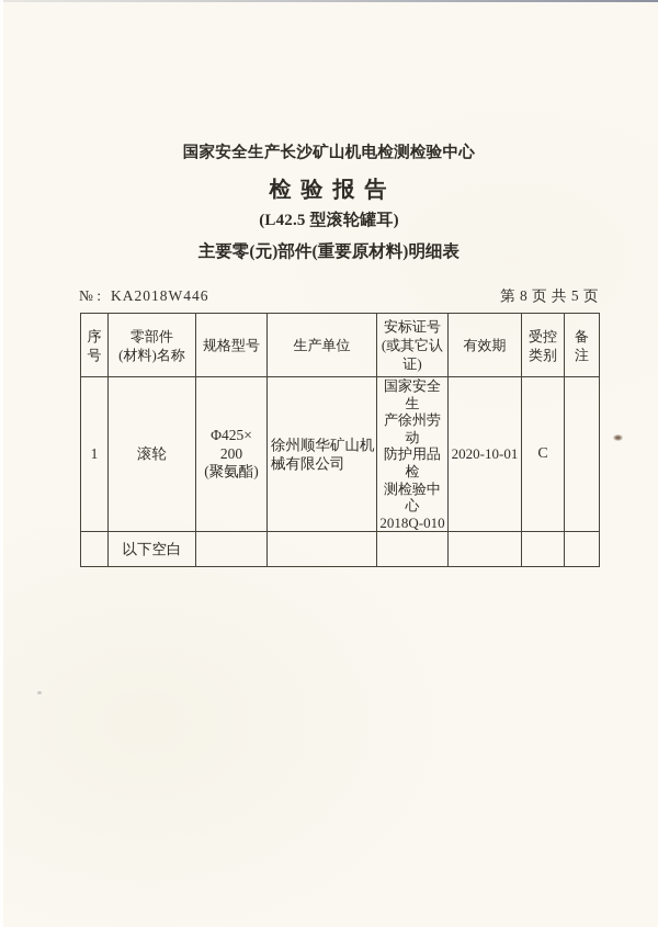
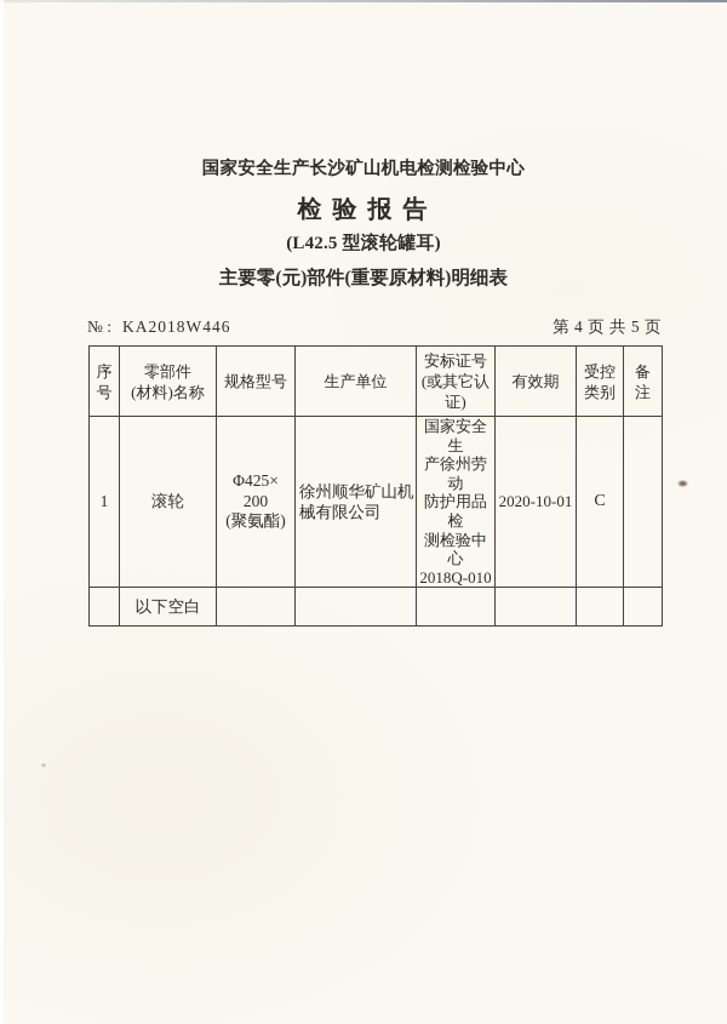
  国家安全生产长沙矿山机电检测检验中心
  检 验 报 告
  (L42.5 型滚轮罐耳)
  主要零(元)部件(重要原材料)明细表
  № : KA2018W446
- 第 8 页 共 5 页
+ 第 4 页 共 5 页
  序 号	零部件 (材料)名称	规格型号	生产单位	安标证号 (或其它认 证)	有效期	受控 类别	备 注
  1	滚轮	Φ425× 200 (聚氨酯)	徐州顺华矿山机 械有限公司	国家安全生 产徐州劳动 防护用品检 测检验中心 2018Q-010	2020-10-01	C
  	以下空白
